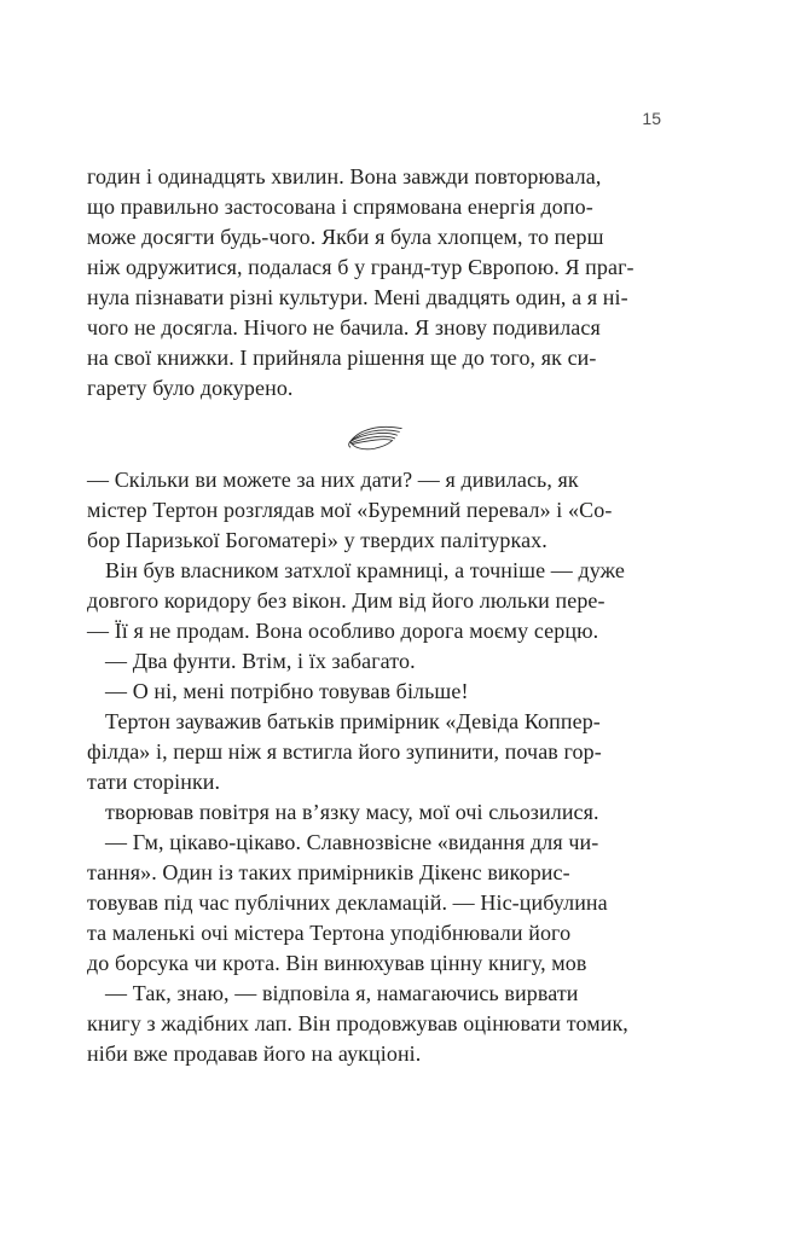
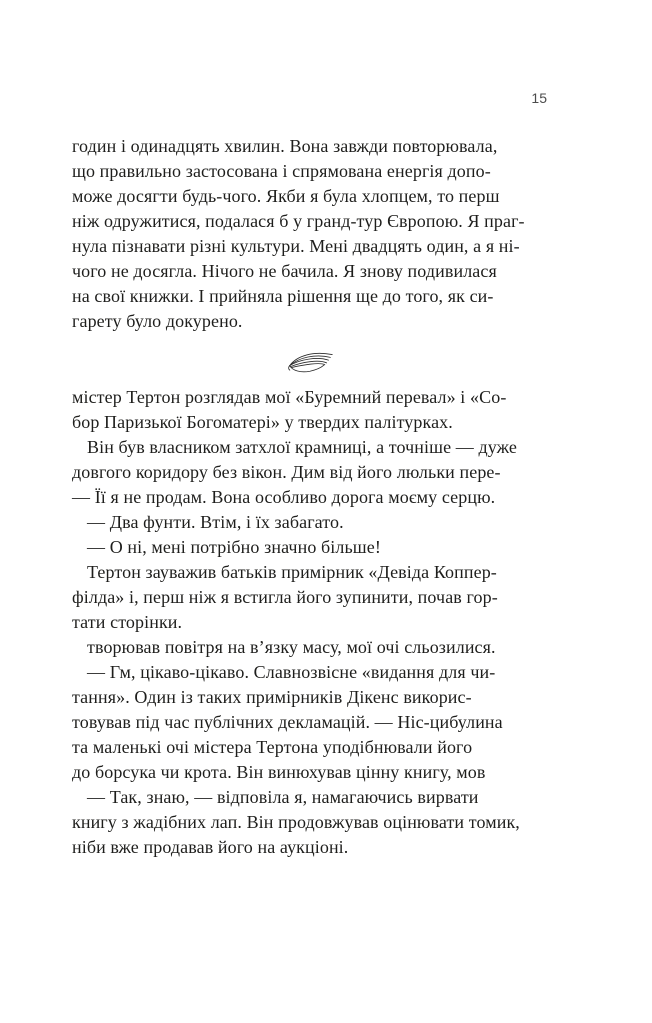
  15
  годин і одинадцять хвилин. Вона завжди повторювала,
  що правильно застосована і спрямована енергія допо-
  може досягти будь-чого. Якби я була хлопцем, то перш
  ніж одружитися, подалася б у гранд-тур Європою. Я праг-
  нула пізнавати різні культури. Мені двадцять один, а я ні-
  чого не досягла. Нічого не бачила. Я знову подивилася
  на свої книжки. І прийняла рішення ще до того, як си-
  гарету було докурено.
- — Скільки ви можете за них дати? — я дивилась, як
  містер Тертон розглядав мої «Буремний перевал» і «Со-
  бор Паризької Богоматері» у твердих палітурках.
  Він був власником затхлої крамниці, а точніше — дуже
  довгого коридору без вікон. Дим від його люльки пере-
  — Її я не продам. Вона особливо дорога моєму серцю.
  — Два фунти. Втім, і їх забагато.
- — О ні, мені потрібно товував більше!
+ — О ні, мені потрібно значно більше!
  Тертон зауважив батьків примірник «Девіда Коппер-
  філда» і, перш ніж я встигла його зупинити, почав гор-
  тати сторінки.
  творював повітря на в’язку масу, мої очі сльозилися.
  — Гм, цікаво-цікаво. Славнозвісне «видання для чи-
  тання». Один із таких примірників Дікенс викорис-
  товував під час публічних декламацій. — Ніс-цибулина
  та маленькі очі містера Тертона уподібнювали його
  до борсука чи крота. Він винюхував цінну книгу, мов
  — Так, знаю, — відповіла я, намагаючись вирвати
  книгу з жадібних лап. Він продовжував оцінювати томик,
  ніби вже продавав його на аукціоні.
